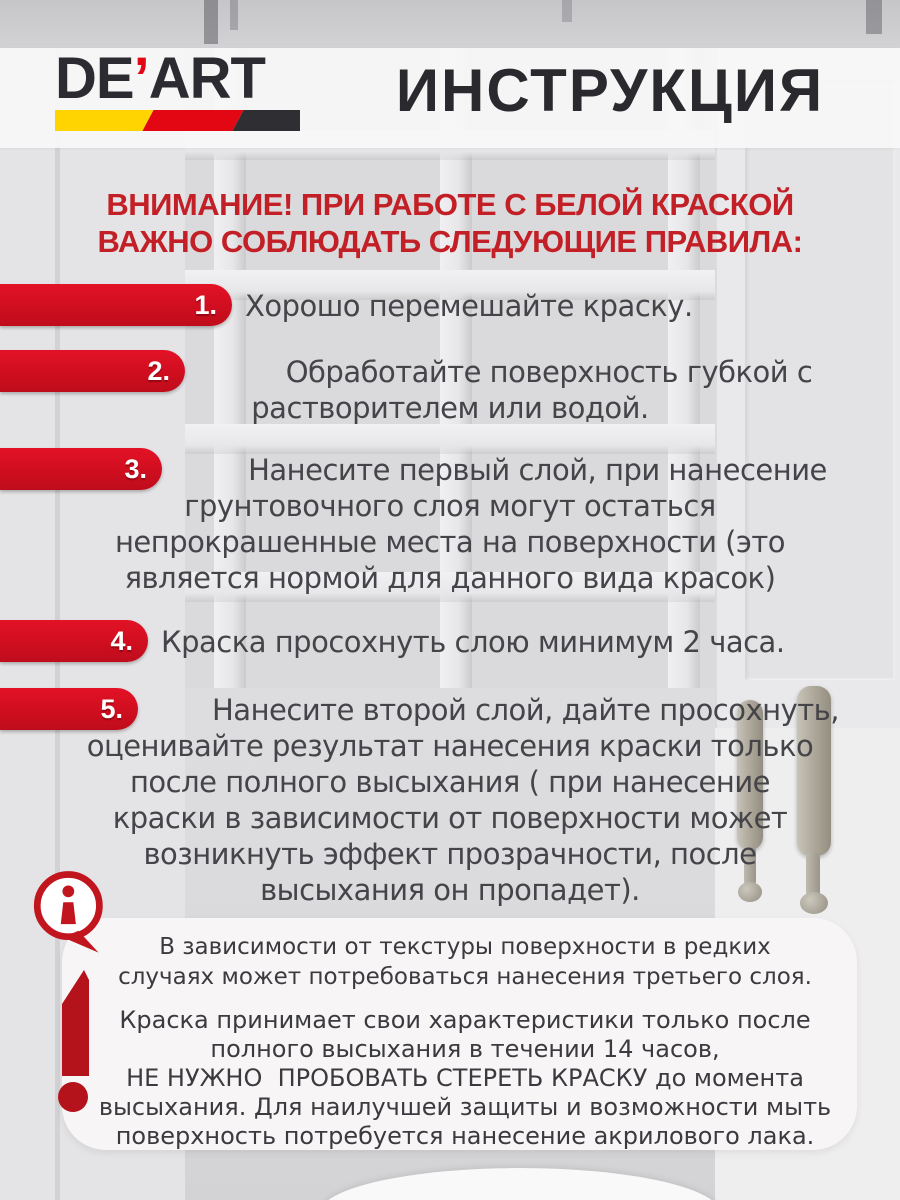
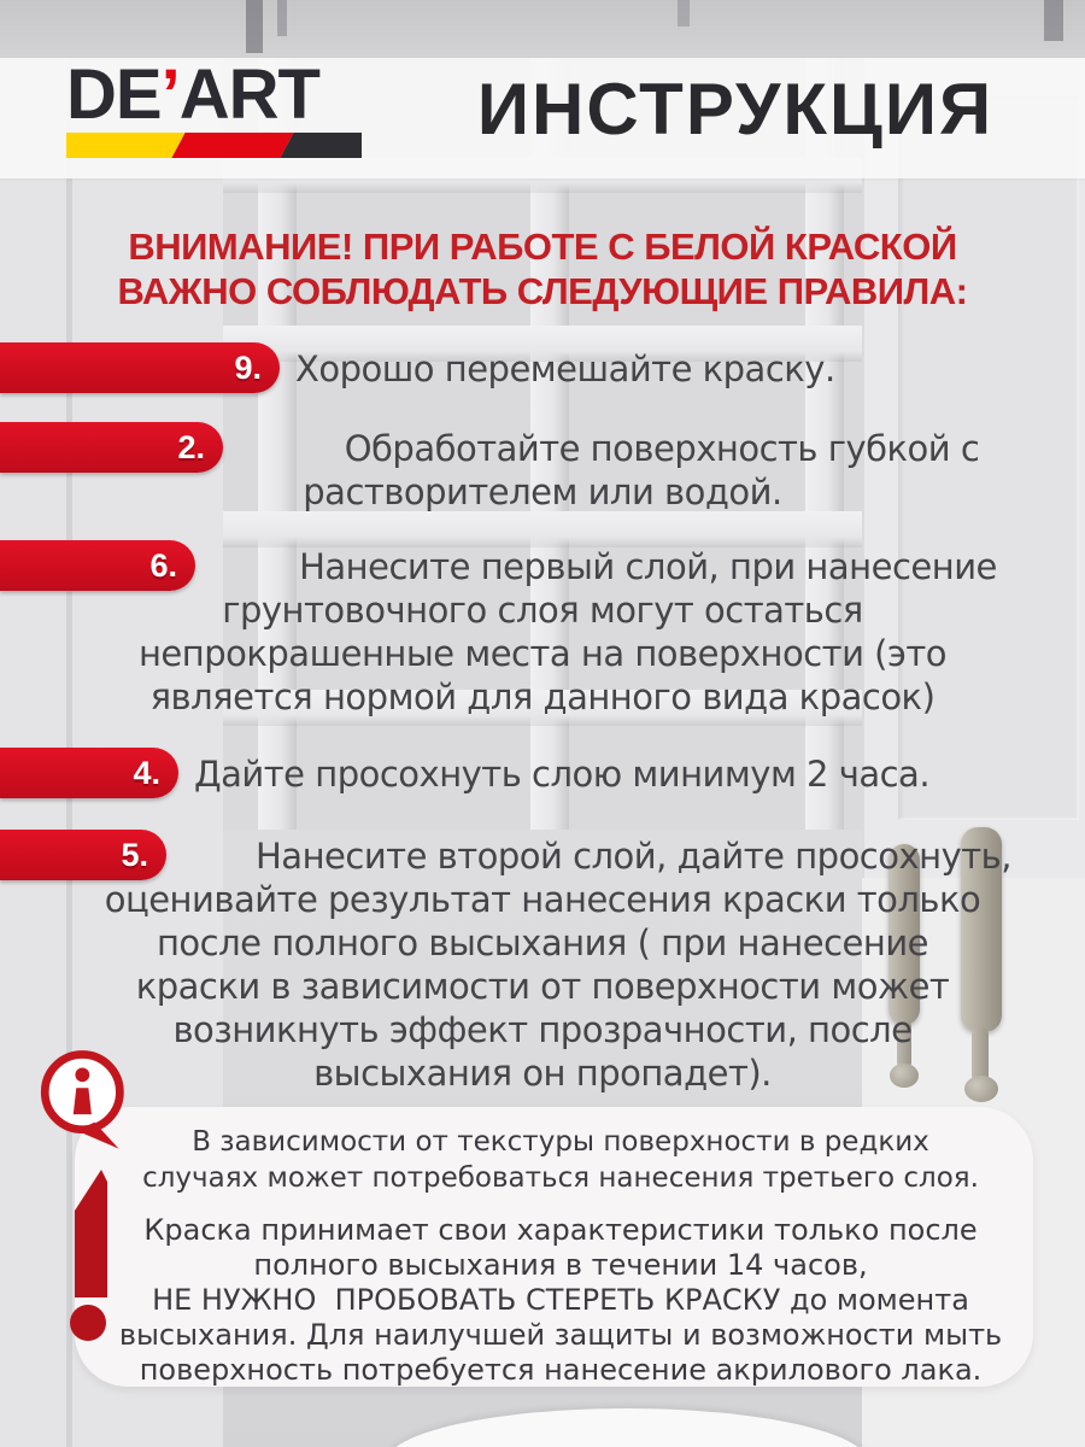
  DE’ART
  ИНСТРУКЦИЯ
  ВНИМАНИЕ! ПРИ РАБОТЕ С БЕЛОЙ КРАСКОЙ
  ВАЖНО СОБЛЮДАТЬ СЛЕДУЮЩИЕ ПРАВИЛА:
- 1.
+ 9.
  Хорошо перемешайте краску.
  2.
  Обработайте поверхность губкой с
  растворителем или водой.
- 3.
+ 6.
  Нанесите первый слой, при нанесение
  грунтовочного слоя могут остаться
  непрокрашенные места на поверхности (это
  является нормой для данного вида красок)
  4.
- Краска просохнуть слою минимум 2 часа.
+ Дайте просохнуть слою минимум 2 часа.
  5.
  Нанесите второй слой, дайте просохнуть,
  оценивайте результат нанесения краски только
  после полного высыхания ( при нанесение
  краски в зависимости от поверхности может
  возникнуть эффект прозрачности, после
  высыхания он пропадет).
  В зависимости от текстуры поверхности в редких
  случаях может потребоваться нанесения третьего слоя.
  Краска принимает свои характеристики только после
  полного высыхания в течении 14 часов,
  НЕ НУЖНО ПРОБОВАТЬ СТЕРЕТЬ КРАСКУ до момента
  высыхания. Для наилучшей защиты и возможности мыть
  поверхность потребуется нанесение акрилового лака.
